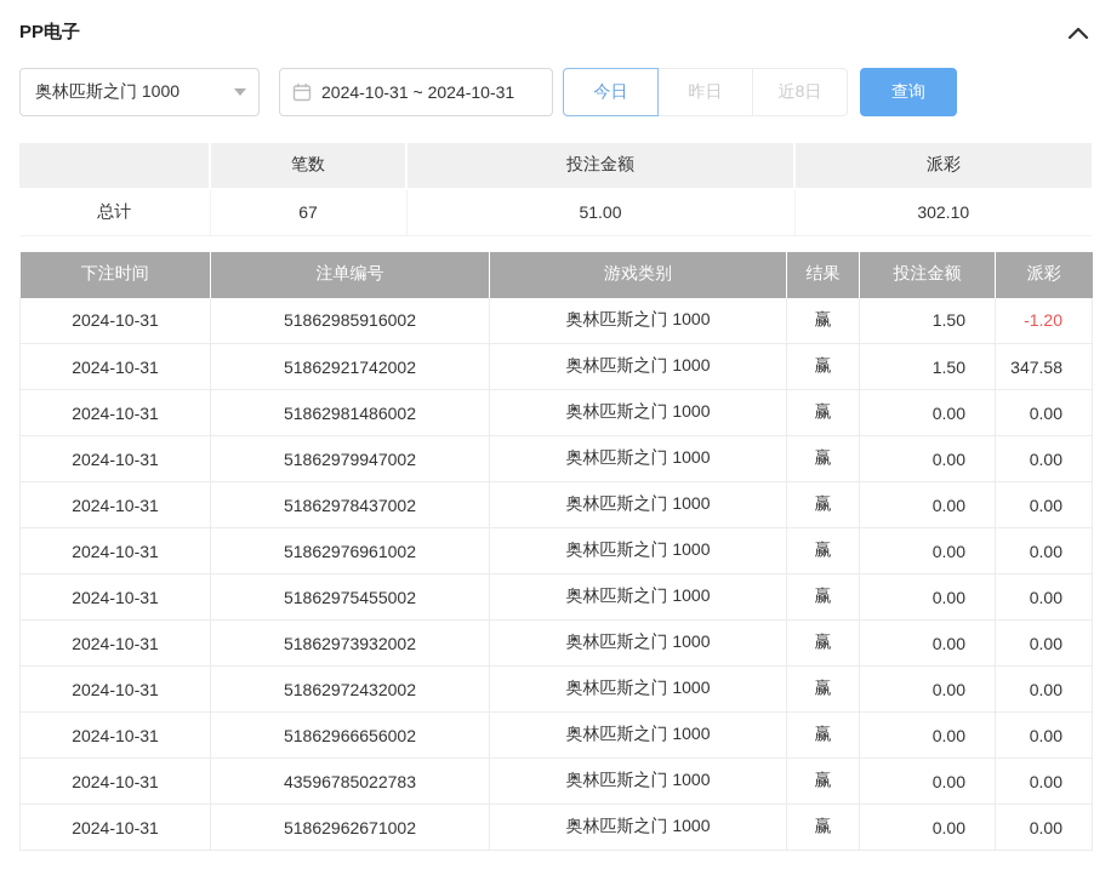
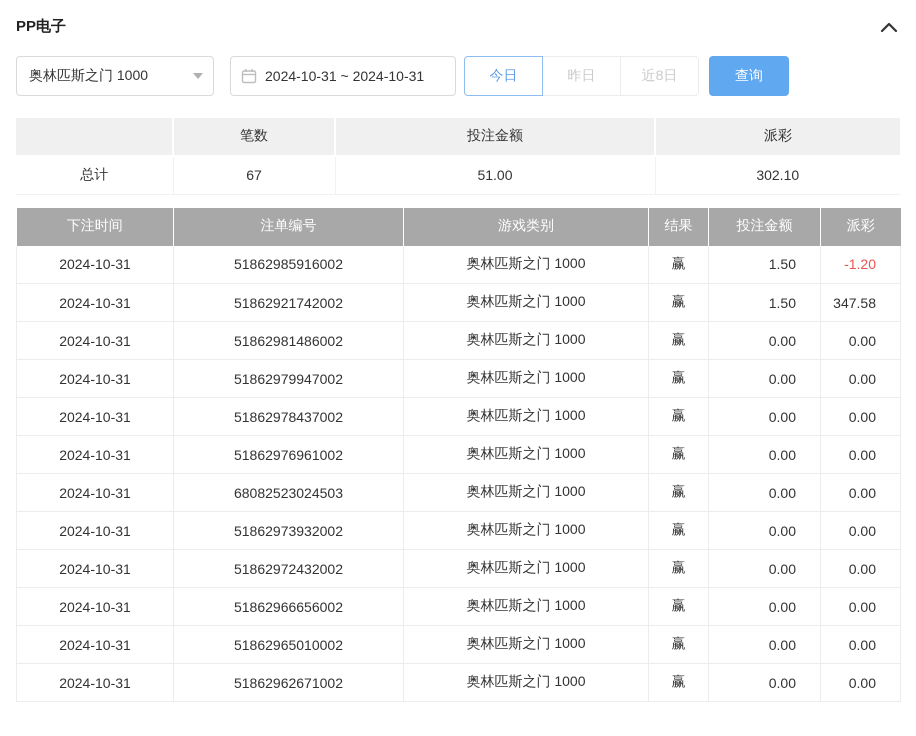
  PP电子
  奥林匹斯之门 1000
  2024-10-31 ~ 2024-10-31
  今日
  昨日
  近8日
  查询
  	笔数	投注金额	派彩
  总计	67	51.00	302.10
  下注时间	注单编号	游戏类别	结果	投注金额	派彩
  2024-10-31	51862985916002	奥林匹斯之门 1000	赢	1.50	-1.20
  2024-10-31	51862921742002	奥林匹斯之门 1000	赢	1.50	347.58
  2024-10-31	51862981486002	奥林匹斯之门 1000	赢	0.00	0.00
  2024-10-31	51862979947002	奥林匹斯之门 1000	赢	0.00	0.00
  2024-10-31	51862978437002	奥林匹斯之门 1000	赢	0.00	0.00
  2024-10-31	51862976961002	奥林匹斯之门 1000	赢	0.00	0.00
- 2024-10-31	51862975455002	奥林匹斯之门 1000	赢	0.00	0.00
+ 2024-10-31	68082523024503	奥林匹斯之门 1000	赢	0.00	0.00
  2024-10-31	51862973932002	奥林匹斯之门 1000	赢	0.00	0.00
  2024-10-31	51862972432002	奥林匹斯之门 1000	赢	0.00	0.00
  2024-10-31	51862966656002	奥林匹斯之门 1000	赢	0.00	0.00
- 2024-10-31	43596785022783	奥林匹斯之门 1000	赢	0.00	0.00
+ 2024-10-31	51862965010002	奥林匹斯之门 1000	赢	0.00	0.00
  2024-10-31	51862962671002	奥林匹斯之门 1000	赢	0.00	0.00
